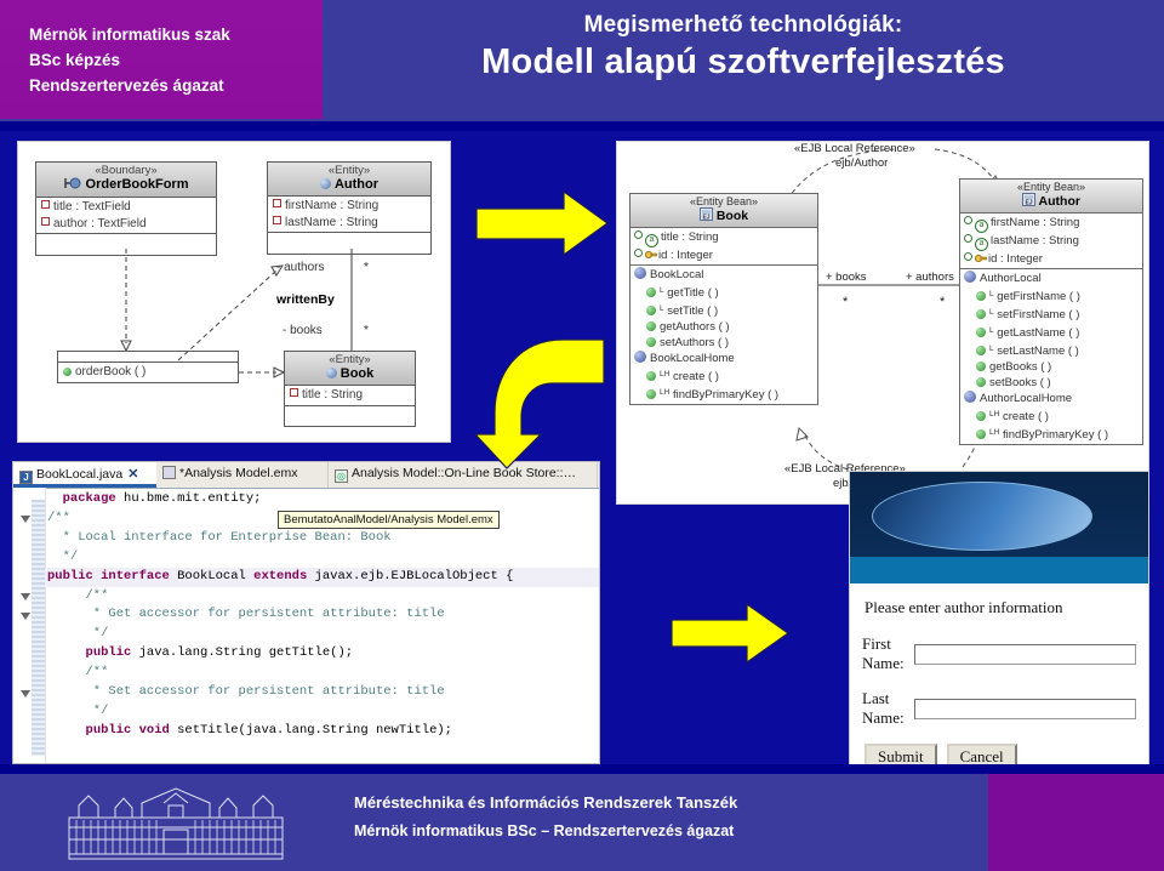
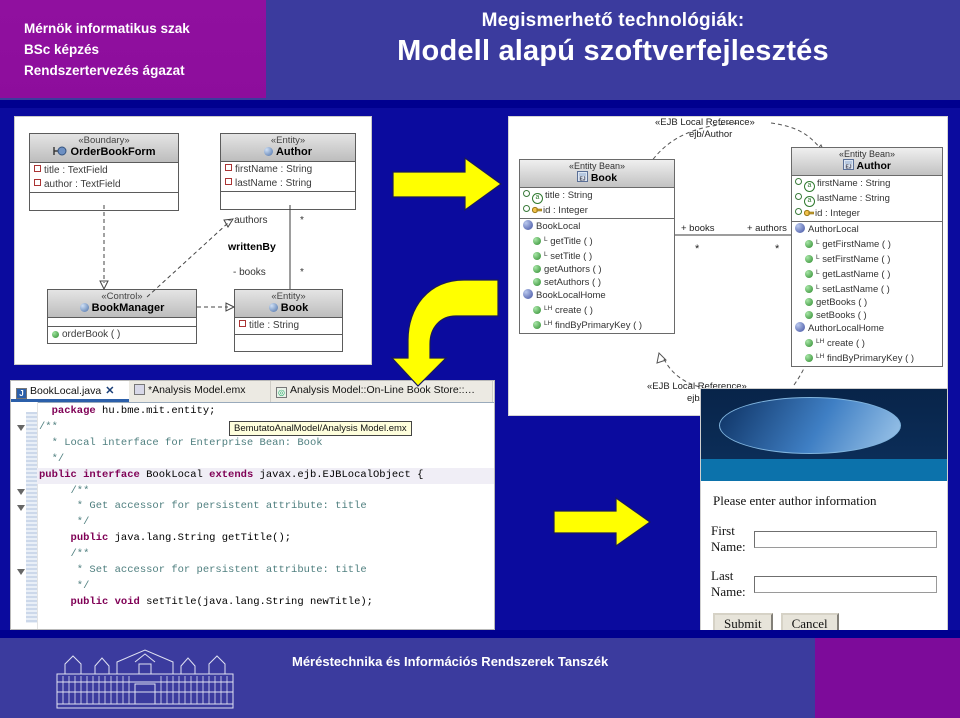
  Mérnök informatikus szak
  BSc képzés
  Rendszertervezés ágazat
  Megismerhető technológiák:
  Modell alapú szoftverfejlesztés
  «Boundary»
  OrderBookForm
  title : TextField
  author : TextField
  «Entity»
  Author
  firstName : String
  lastName : String
+ «Control»
+ BookManager
  orderBook ( )
  «Entity»
  Book
  title : String
  - authors
  *
  writtenBy
  - books
  *
  «EJB Local Reference»
  ejb/Author
  «EJB Local Reference»
  ejb
  «Entity Bean»
  Book
  title : String
  id : Integer
  BookLocal
  getTitle ( )
  setTitle ( )
  getAuthors ( )
  setAuthors ( )
  BookLocalHome
  create ( )
  findByPrimaryKey ( )
  «Entity Bean»
  Author
  firstName : String
  lastName : String
  id : Integer
  AuthorLocal
  getFirstName ( )
  setFirstName ( )
  getLastName ( )
  setLastName ( )
  getBooks ( )
  setBooks ( )
  AuthorLocalHome
  create ( )
  findByPrimaryKey ( )
  + books
  + authors
  *
  *
  J BookLocal.java ✕
  *Analysis Model.emx
  ◎ Analysis Model::On-Line Book Store::…
  package hu.bme.mit.entity;
  /**
  * Local interface for Enterprise Bean: Book
  */
  public interface BookLocal extends javax.ejb.EJBLocalObject {
  /**
  * Get accessor for persistent attribute: title
  */
  public java.lang.String getTitle();
  /**
  * Set accessor for persistent attribute: title
  */
  public void setTitle(java.lang.String newTitle);
  BemutatoAnalModel/Analysis Model.emx
  Please enter author information
  First Name:
  Last Name:
  Submit
  Cancel
  Méréstechnika és Információs Rendszerek Tanszék
- Mérnök informatikus BSc – Rendszertervezés ágazat
